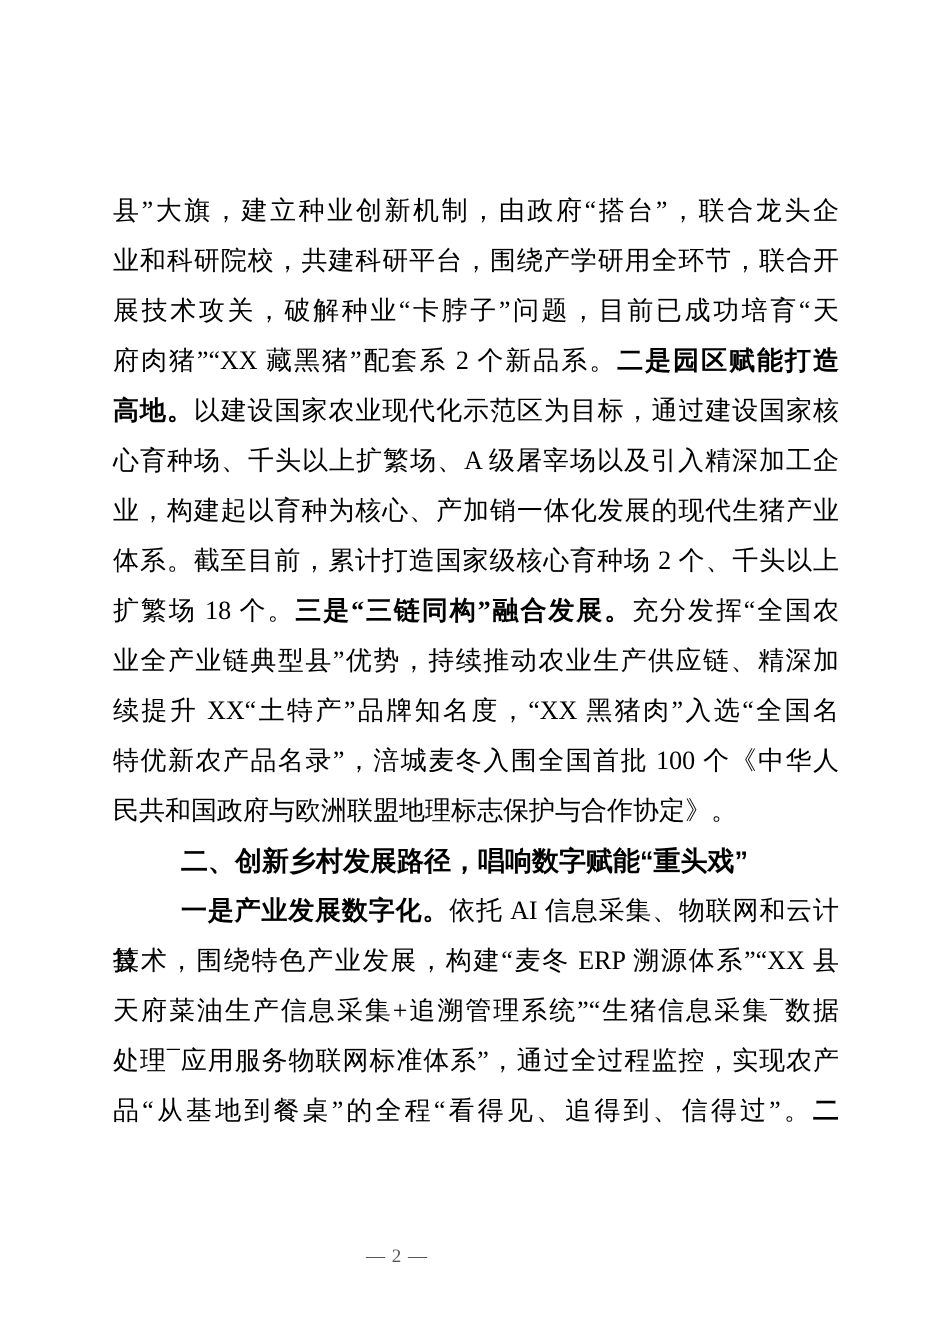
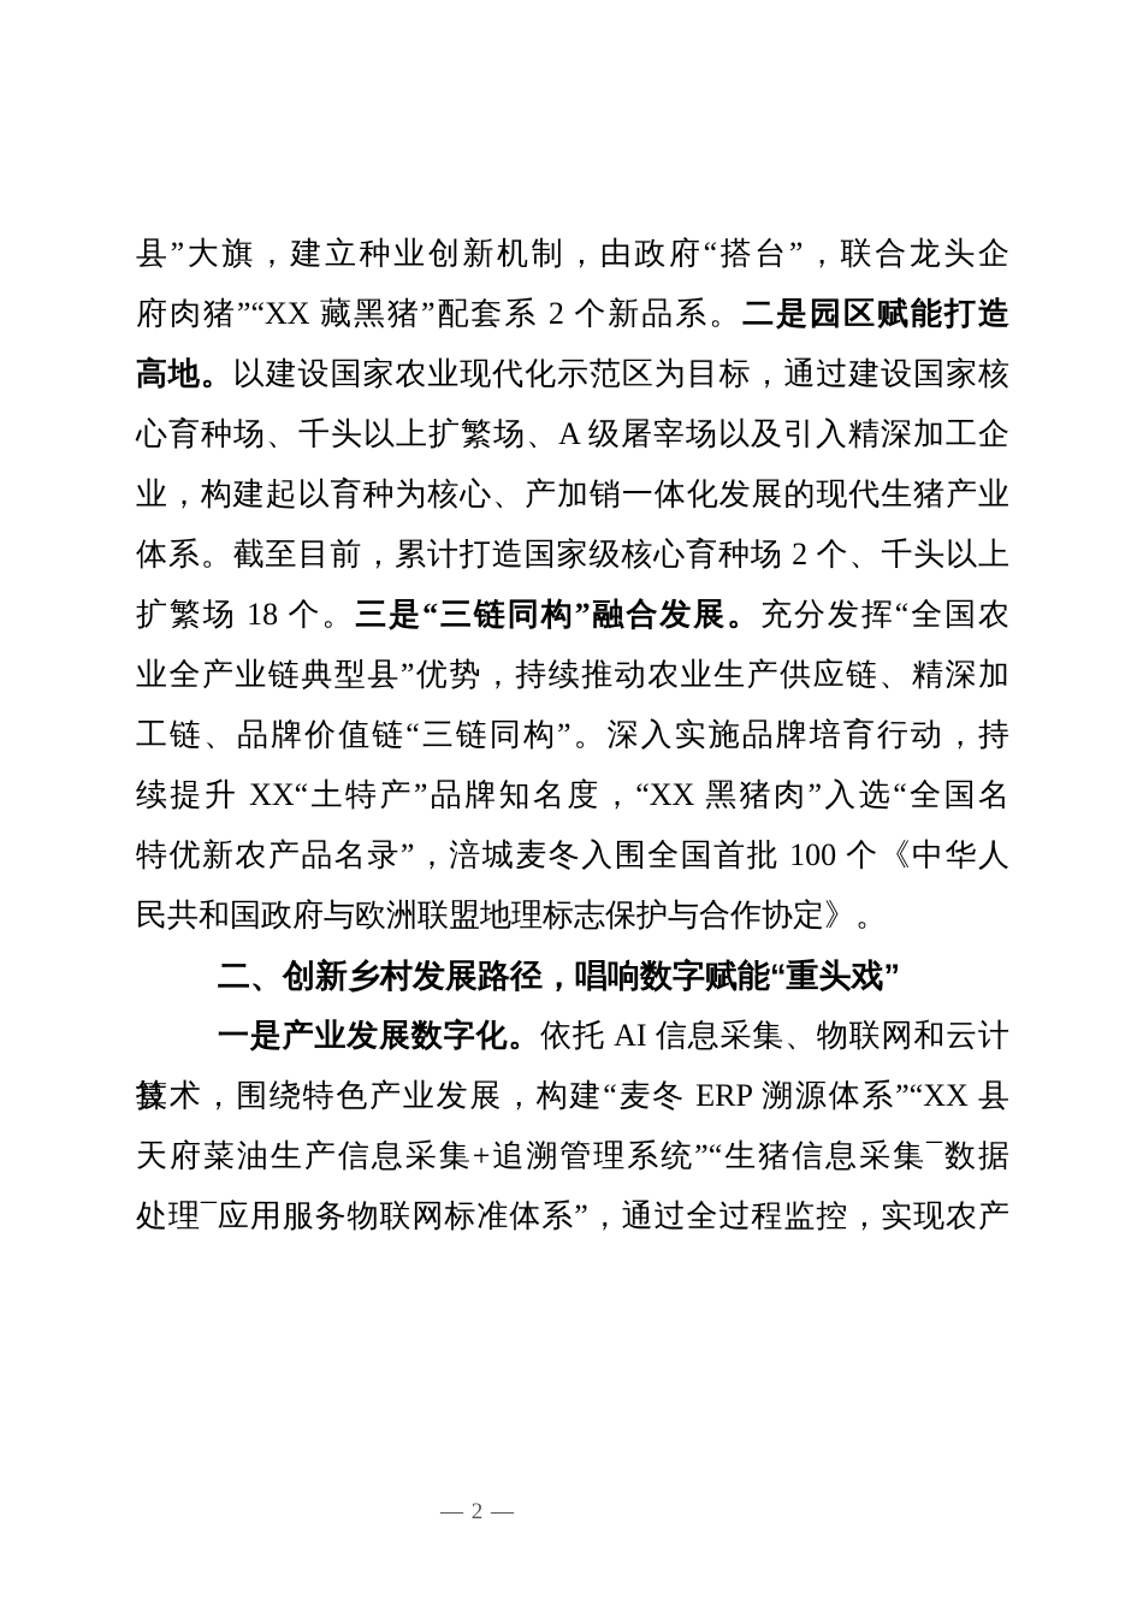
  县”大旗，建立种业创新机制，由政府“搭台”，联合龙头企
- 业和科研院校，共建科研平台，围绕产学研用全环节，联合开
- 展技术攻关，破解种业“卡脖子”问题，目前已成功培育“天
  府肉猪”“XX 藏黑猪”配套系 2 个新品系。二是园区赋能打造
  高地。以建设国家农业现代化示范区为目标，通过建设国家核
  心育种场、千头以上扩繁场、A 级屠宰场以及引入精深加工企
  业，构建起以育种为核心、产加销一体化发展的现代生猪产业
  体系。截至目前，累计打造国家级核心育种场 2 个、千头以上
  扩繁场 18 个。三是“三链同构”融合发展。充分发挥“全国农
  业全产业链典型县”优势，持续推动农业生产供应链、精深加
+ 工链、品牌价值链“三链同构”。深入实施品牌培育行动，持
  续提升 XX“土特产”品牌知名度，“XX 黑猪肉”入选“全国名
  特优新农产品名录”，涪城麦冬入围全国首批 100 个《中华人
  民共和国政府与欧洲联盟地理标志保护与合作协定》。
  二、创新乡村发展路径，唱响数字赋能“重头戏”
  一是产业发展数字化。依托 AI 信息采集、物联网和云计算
  技术，围绕特色产业发展，构建“麦冬 ERP 溯源体系”“XX 县
  天府菜油生产信息采集+追溯管理系统”“生猪信息采集¯数据
  处理¯应用服务物联网标准体系”，通过全过程监控，实现农产
- 品“从基地到餐桌”的全程“看得见、追得到、信得过”。二
  — 2 —
